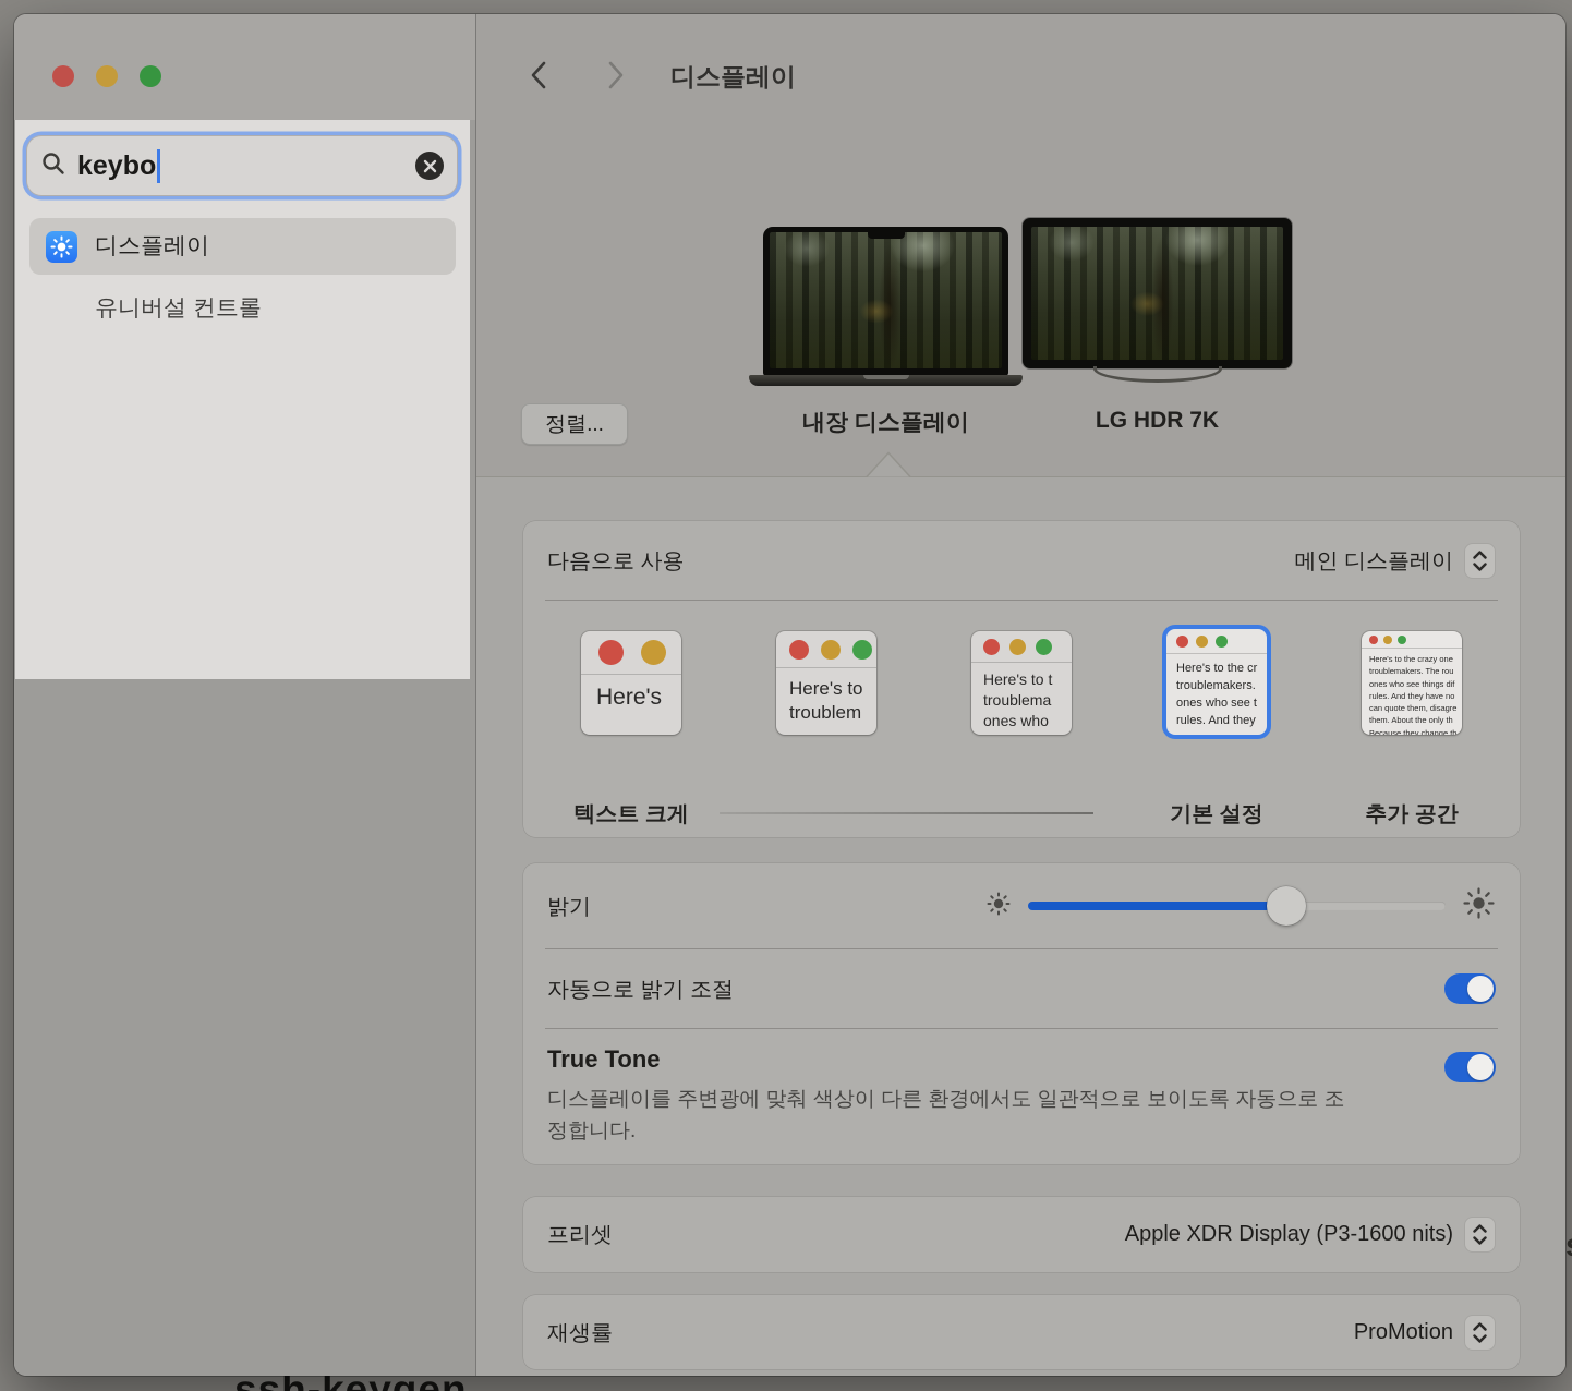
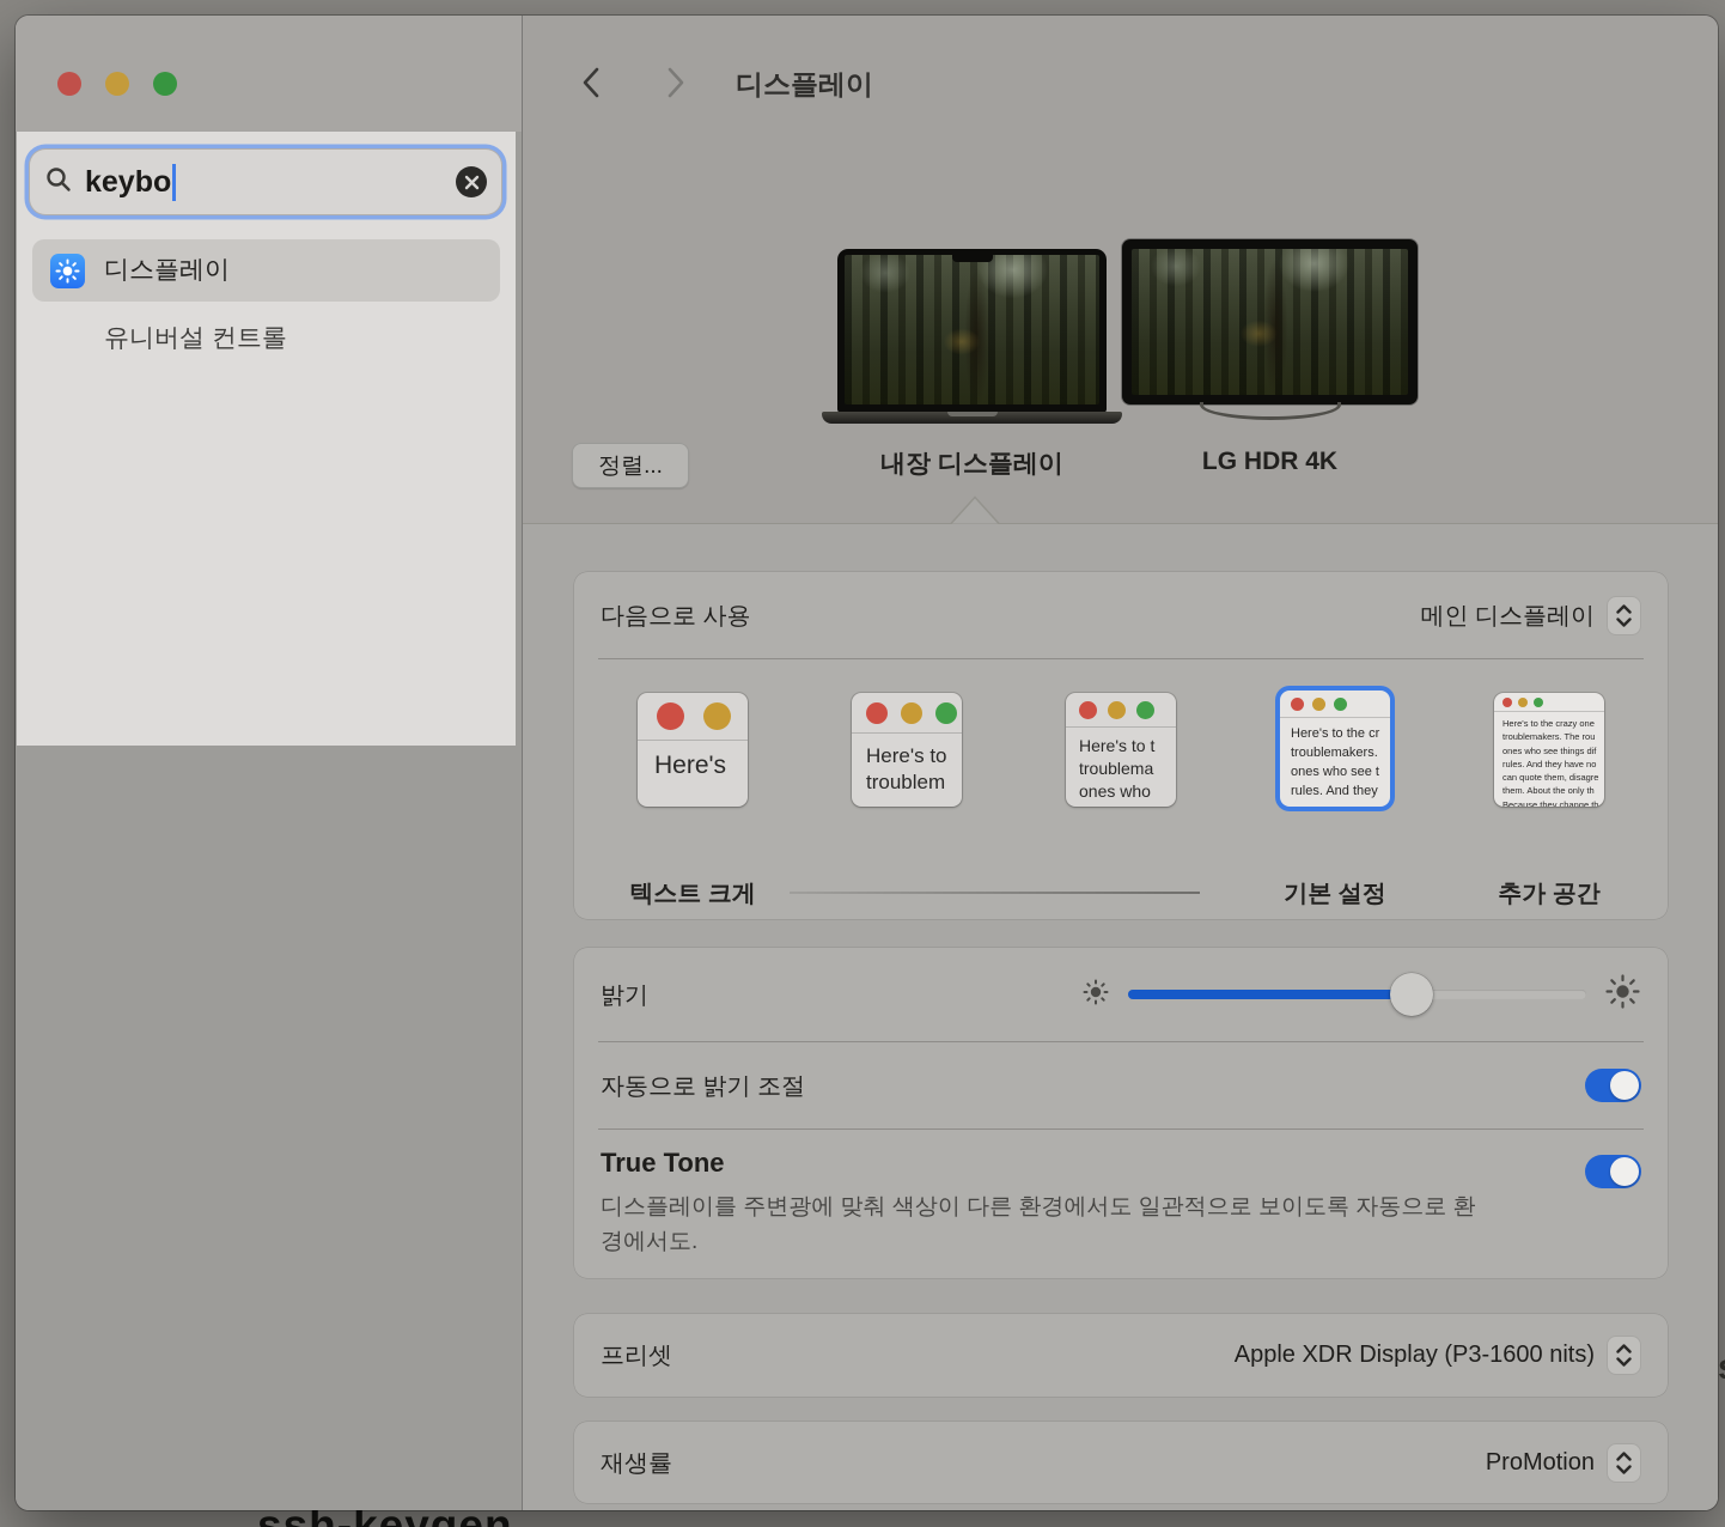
  ssh-keygen
  keybo
  디스플레이
  유니버설 컨트롤
  디스플레이
  내장 디스플레이
- LG HDR 7K
+ LG HDR 4K
  정렬...
  다음으로 사용
  메인 디스플레이
  Here's
  Here's to
  troublem
  Here's to t
  troublema
  ones who
  Here's to the cr
  troublemakers.
  ones who see t
  rules. And they
  Here's to the crazy one
  troublemakers. The rou
  ones who see things dif
  rules. And they have no
  can quote them, disagre
  them. About the only th
  Because they change th
  텍스트 크게
  기본 설정
  추가 공간
  밝기
  자동으로 밝기 조절
  True Tone
- 디스플레이를 주변광에 맞춰 색상이 다른 환경에서도 일관적으로 보이도록 자동으로 조정합니다.
+ 디스플레이를 주변광에 맞춰 색상이 다른 환경에서도 일관적으로 보이도록 자동으로 환경에서도.
  프리셋
  Apple XDR Display (P3-1600 nits)
  재생률
  ProMotion
